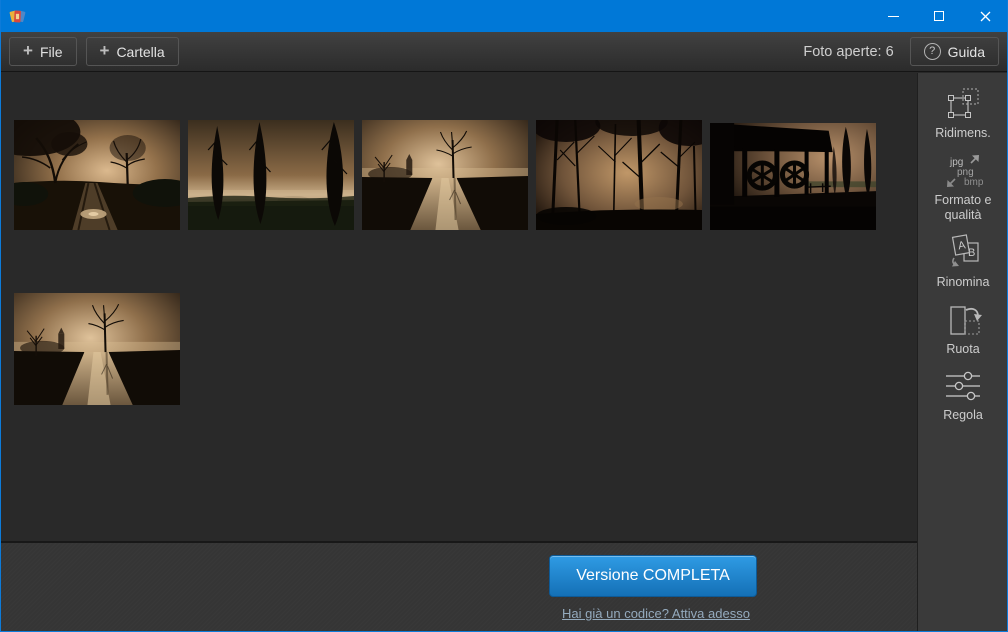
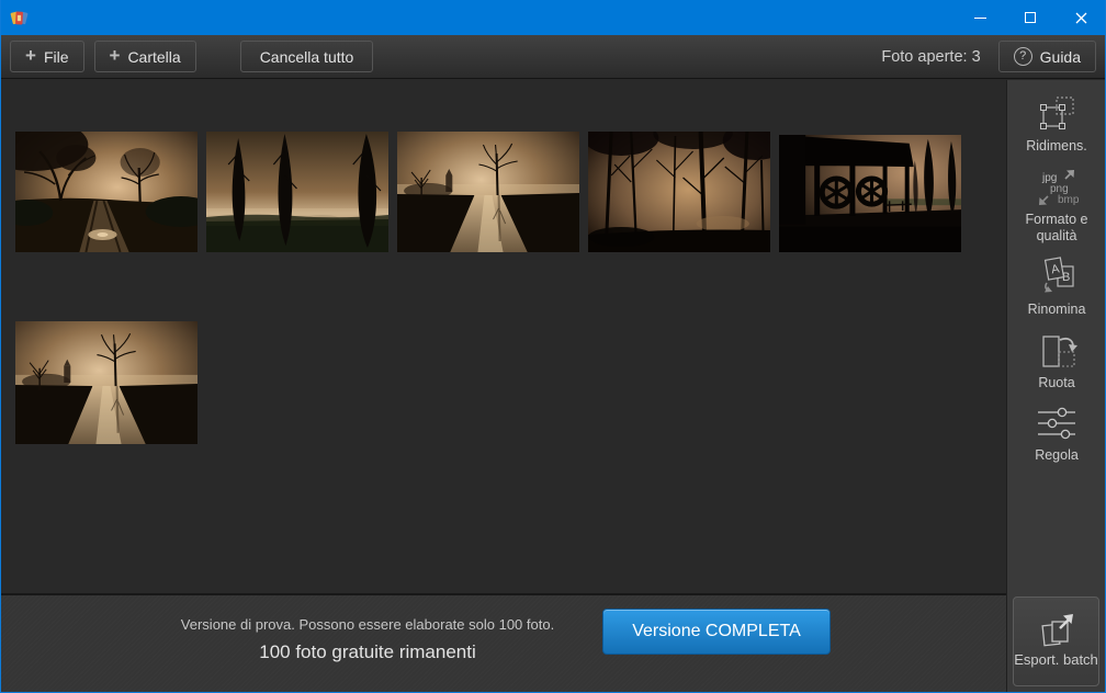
  +
  File
  +
  Cartella
+ Cancella tutto
- Foto aperte: 6
+ Foto aperte: 3
  ?
  Guida
  Ridimens.
  jpg
  png
  bmp
  Formato e qualità
  B
  Rinomina
  Ruota
  Regola
+ Esport. batch
+ Versione di prova. Possono essere elaborate solo 100 foto.
+ 100 foto gratuite rimanenti
  Versione COMPLETA
- Hai già un codice? Attiva adesso
